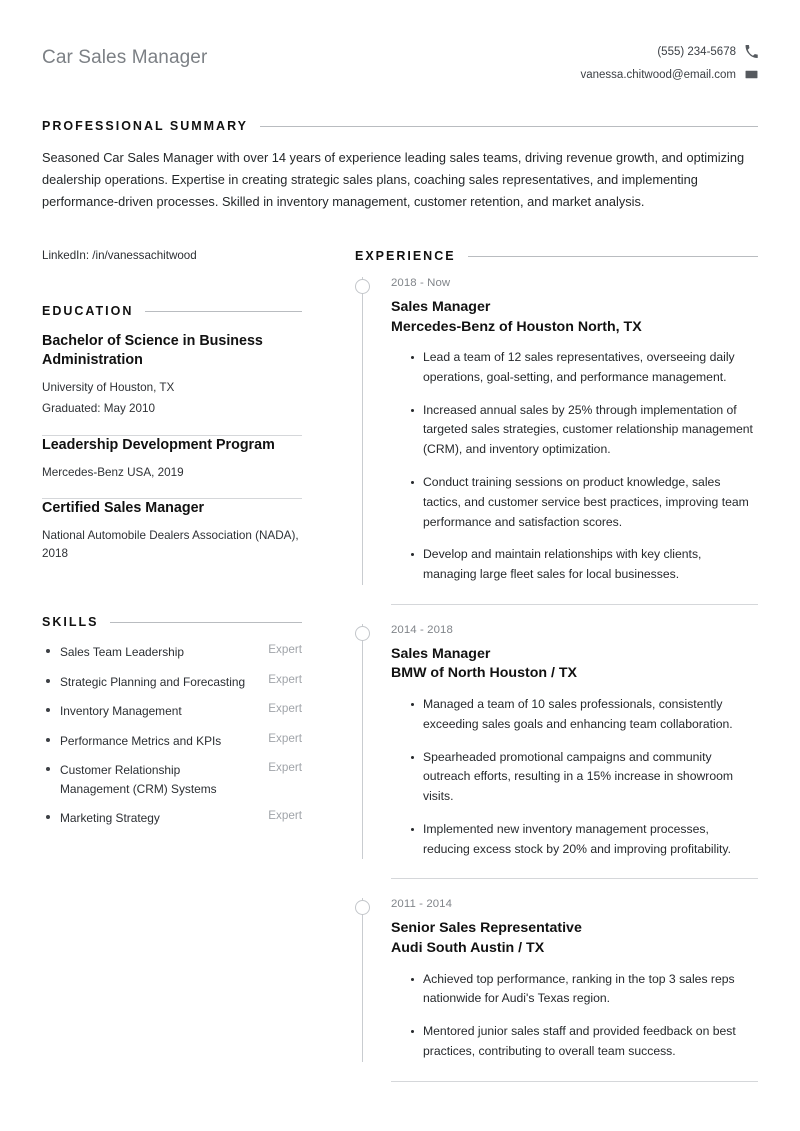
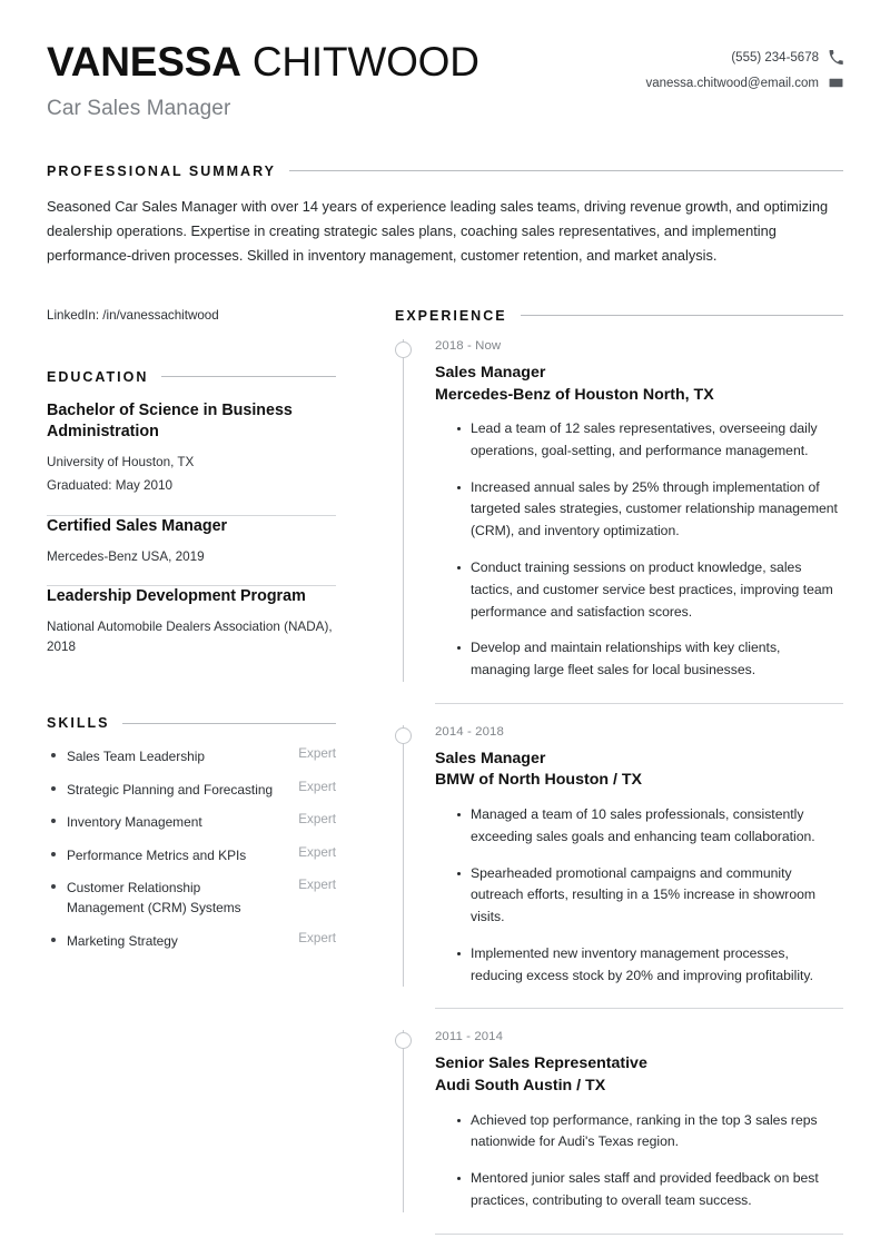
+ VANESSA CHITWOOD
  Car Sales Manager
  (555) 234-5678
  vanessa.chitwood@email.com
  PROFESSIONAL SUMMARY
  Seasoned Car Sales Manager with over 14 years of experience leading sales teams, driving revenue growth, and optimizing dealership operations. Expertise in creating strategic sales plans, coaching sales representatives, and implementing performance-driven processes. Skilled in inventory management, customer retention, and market analysis.
  LinkedIn: /in/vanessachitwood
  EDUCATION
  Bachelor of Science in Business Administration
  University of Houston, TX
  Graduated: May 2010
- Leadership Development Program
+ Certified Sales Manager
  Mercedes-Benz USA, 2019
- Certified Sales Manager
+ Leadership Development Program
  National Automobile Dealers Association (NADA), 2018
  SKILLS
  Sales Team Leadership
  Expert
  Strategic Planning and Forecasting
  Expert
  Inventory Management
  Expert
  Performance Metrics and KPIs
  Expert
  Customer Relationship Management (CRM) Systems
  Expert
  Marketing Strategy
  Expert
  EXPERIENCE
  2018 - Now
  Sales Manager
  Mercedes-Benz of Houston North, TX
  Lead a team of 12 sales representatives, overseeing daily operations, goal-setting, and performance management.
  Increased annual sales by 25% through implementation of targeted sales strategies, customer relationship management (CRM), and inventory optimization.
  Conduct training sessions on product knowledge, sales tactics, and customer service best practices, improving team performance and satisfaction scores.
  Develop and maintain relationships with key clients, managing large fleet sales for local businesses.
  2014 - 2018
  Sales Manager
  BMW of North Houston / TX
  Managed a team of 10 sales professionals, consistently exceeding sales goals and enhancing team collaboration.
  Spearheaded promotional campaigns and community outreach efforts, resulting in a 15% increase in showroom visits.
  Implemented new inventory management processes, reducing excess stock by 20% and improving profitability.
  2011 - 2014
  Senior Sales Representative
  Audi South Austin / TX
  Achieved top performance, ranking in the top 3 sales reps nationwide for Audi's Texas region.
  Mentored junior sales staff and provided feedback on best practices, contributing to overall team success.
